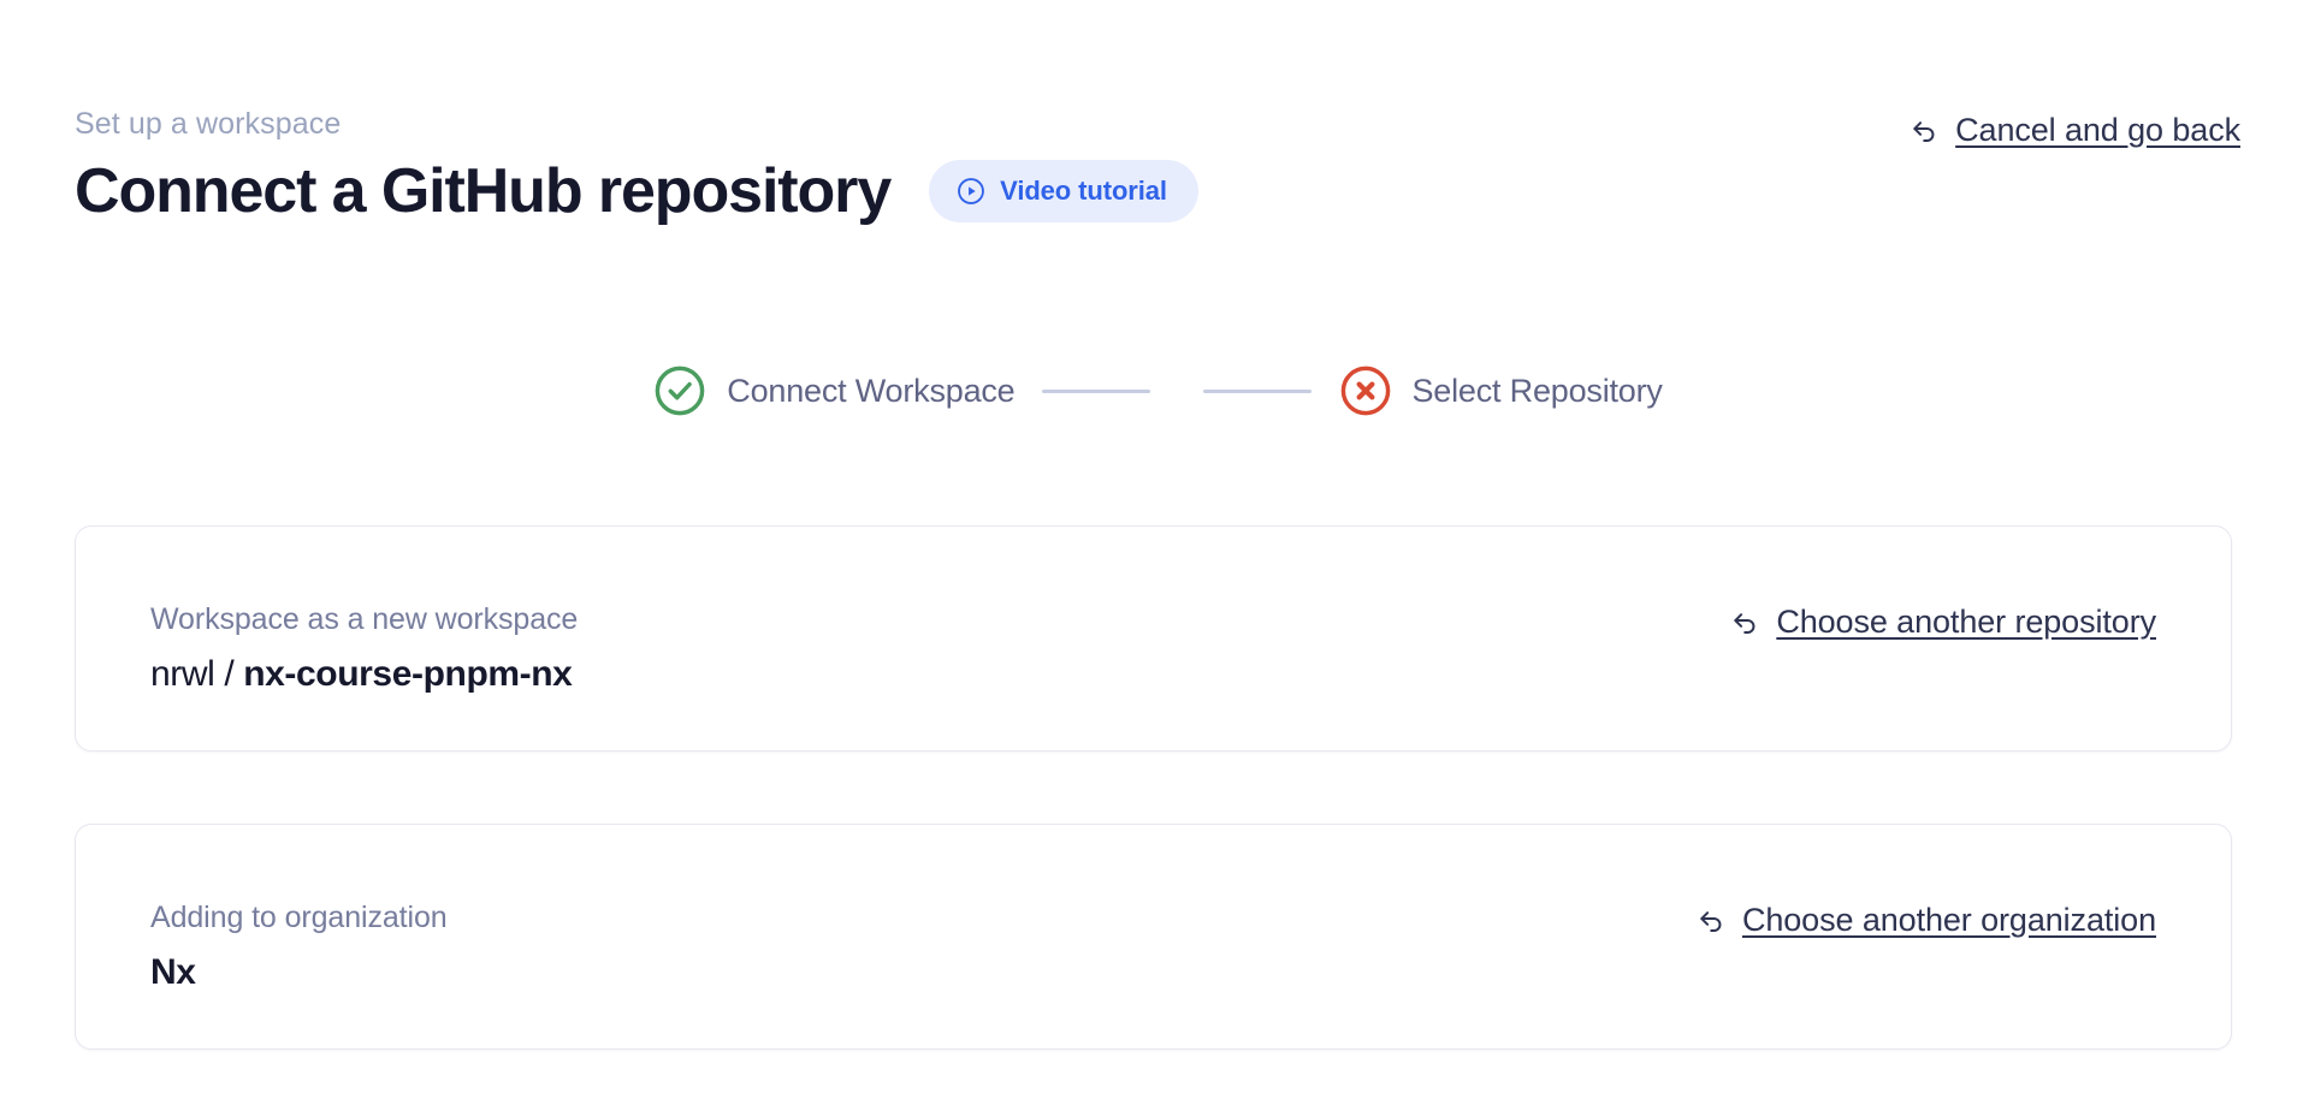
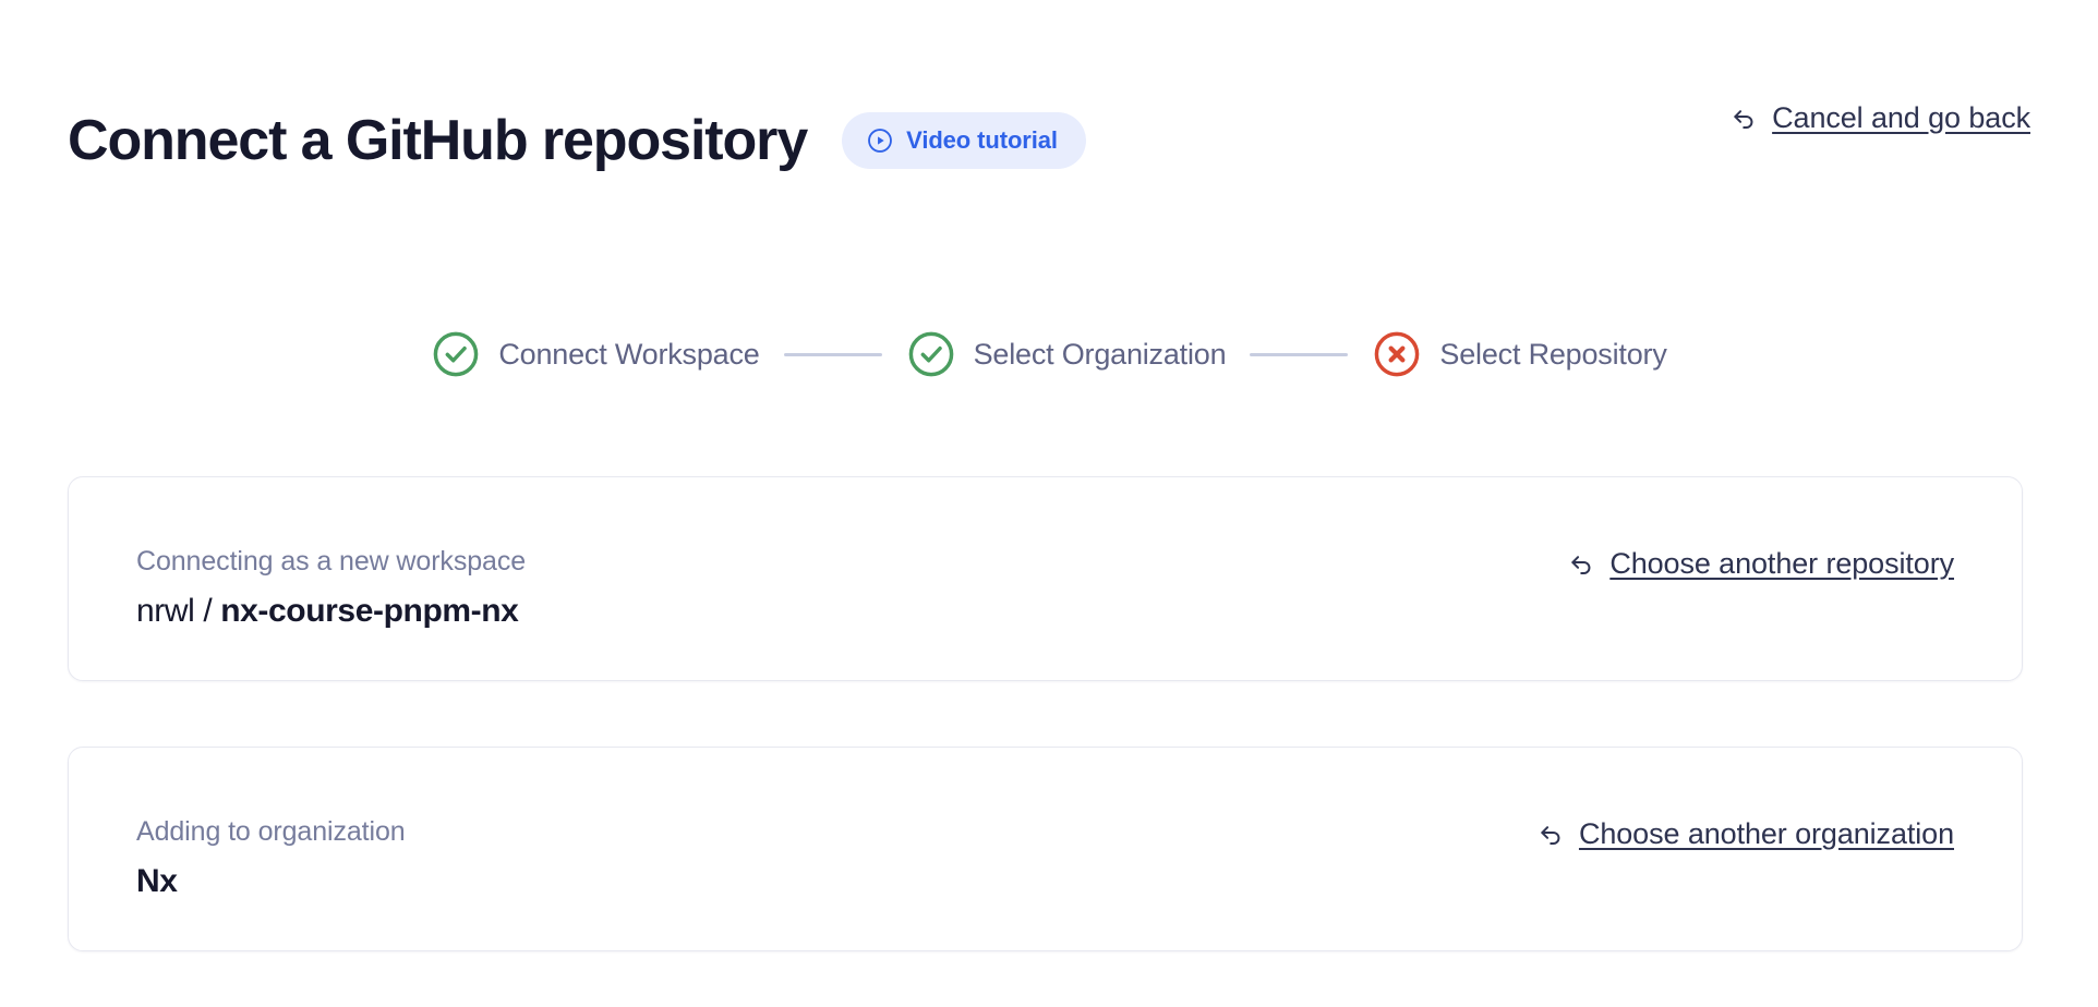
- Set up a workspace
  Connect a GitHub repository
  Video tutorial
  Cancel and go back
  Connect Workspace
+ Select Organization
  Select Repository
- Workspace as a new workspace
+ Connecting as a new workspace
  nrwl / nx-course-pnpm-nx
  Choose another repository
  Adding to organization
  Nx
  Choose another organization
